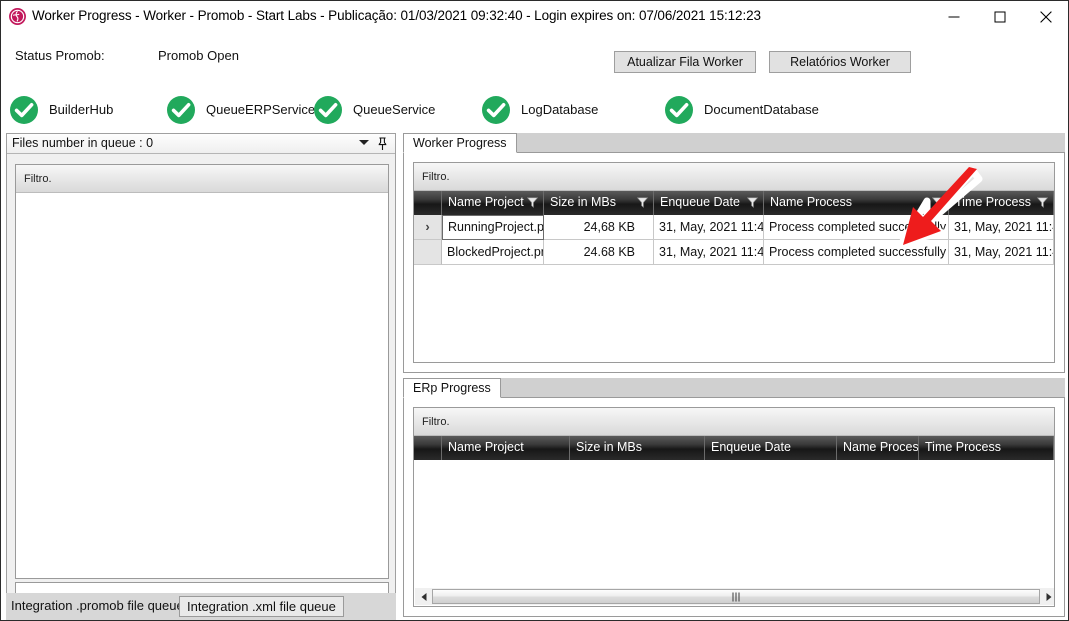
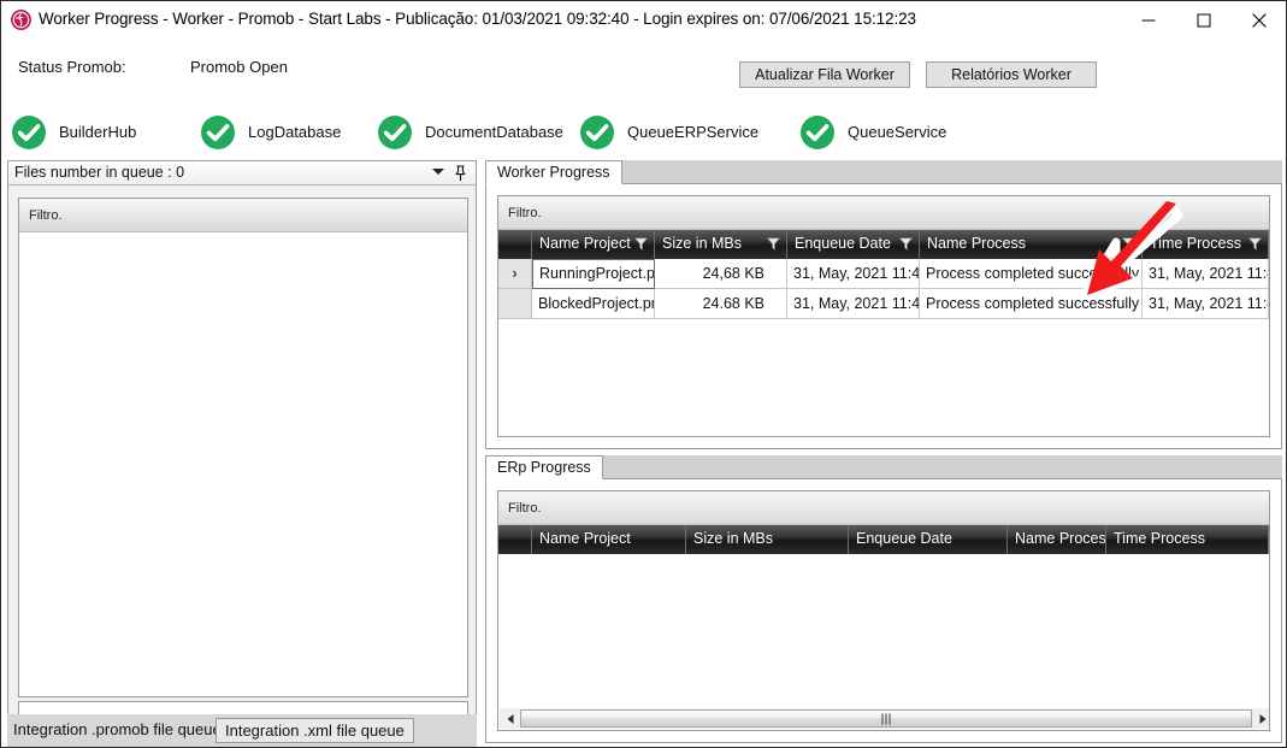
  Worker Progress - Worker - Promob - Start Labs - Publicação: 01/03/2021 09:32:40 - Login expires on: 07/06/2021 15:12:23
  Status Promob:
  Promob Open
  Atualizar Fila Worker
  Relatórios Worker
  BuilderHub
- QueueERPService
+ LogDatabase
- QueueService
+ DocumentDatabase
- LogDatabase
+ QueueERPService
- DocumentDatabase
+ QueueService
  Files number in queue : 0
  Filtro.
  Integration .promob file queu
  Integration .xml file queue
  Worker Progress
  Filtro.
  Name Project
  Size in MBs
  Enqueue Date
  Name Process
  Time Process
  ›
  RunningProject.p
  24,68 KB
  31, May, 2021 11:4
  Process completed succly
  31, May, 2021 11:
  BlockedProject.pr
  24.68 KB
  31, May, 2021 11:4
  Process completed successfully
  31, May, 2021 11:
  ERp Progress
  Filtro.
  Name Project
  Size in MBs
  Enqueue Date
  Name Proces
  Time Process
